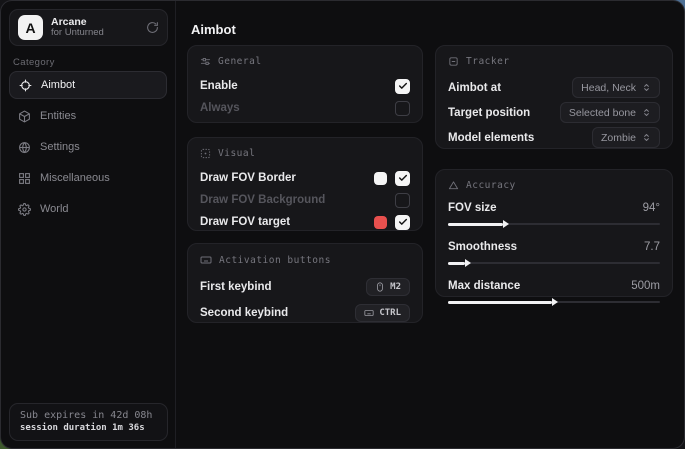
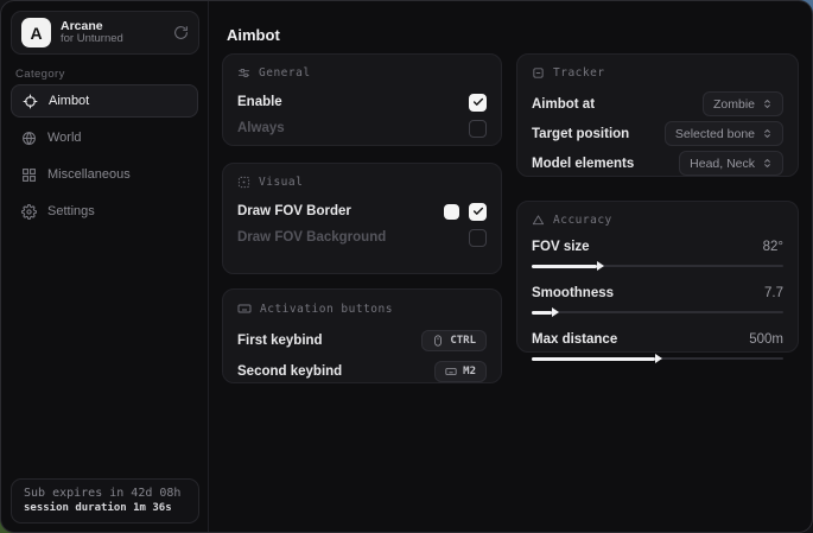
  A
  Arcane
  for Unturned
  Category
  Aimbot
- Entities
- Settings
+ World
  Miscellaneous
- World
+ Settings
  Sub expires in 42d 08h
  session duration 1m 36s
  Aimbot
  General
  Enable
  Always
  Visual
  Draw FOV Border
  Draw FOV Background
- Draw FOV target
  Activation buttons
  First keybind
- M2
+ CTRL
  Second keybind
- CTRL
+ M2
  Tracker
  Aimbot at
- Head, Neck
+ Zombie
  Target position
  Selected bone
  Model elements
- Zombie
+ Head, Neck
  Accuracy
  FOV size
- 94°
+ 82°
  Smoothness
  7.7
  Max distance
  500m
